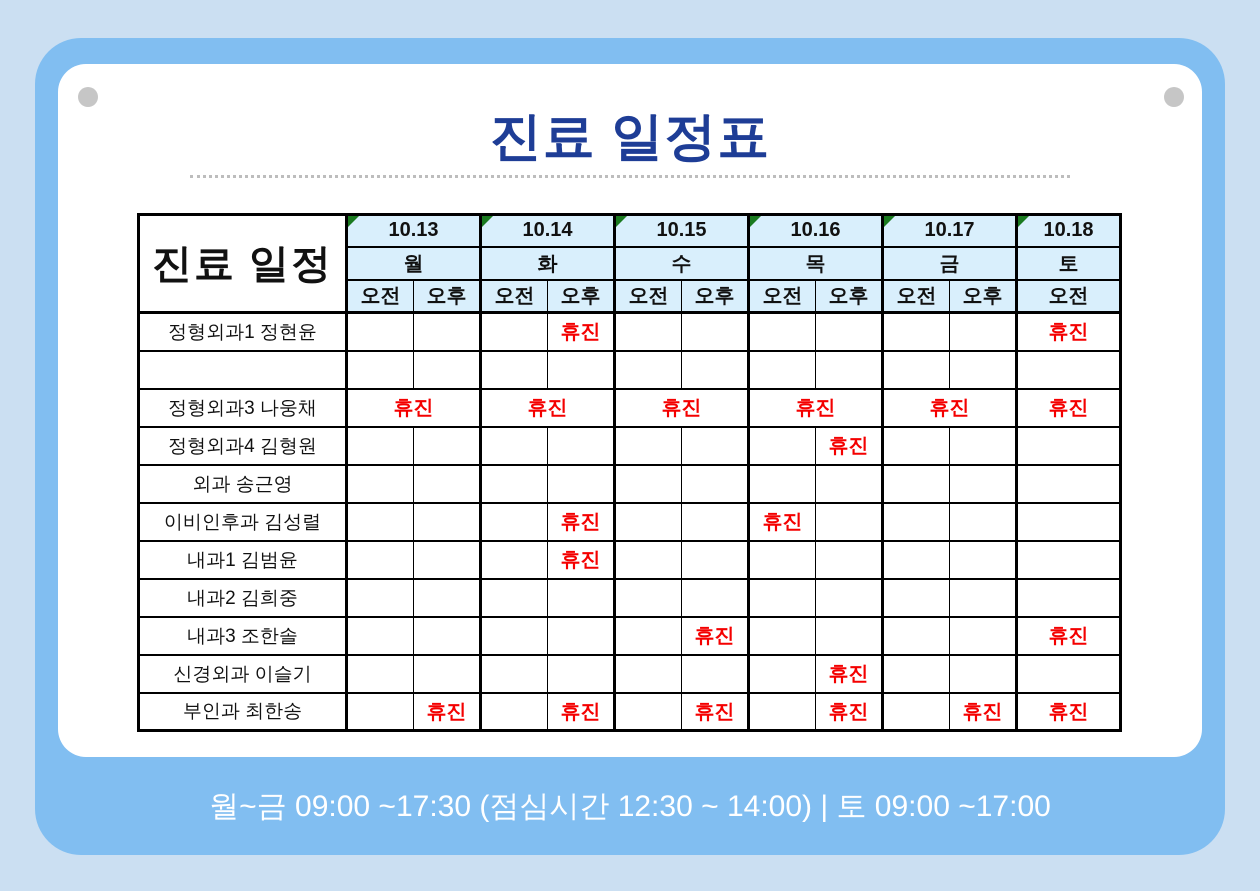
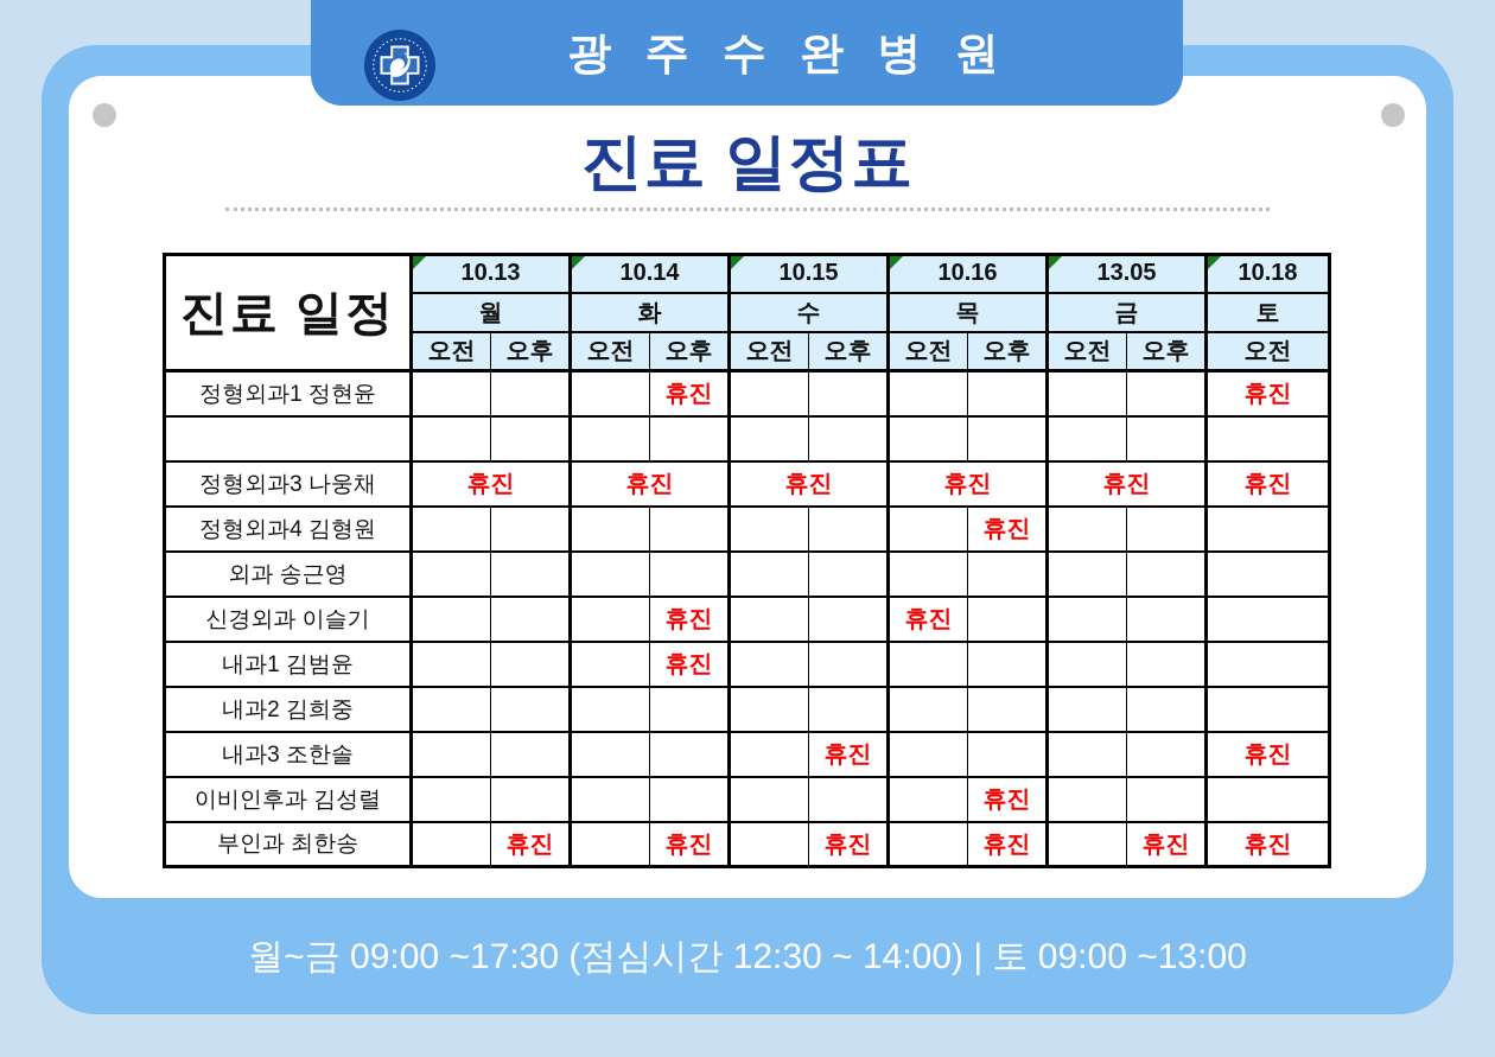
+ 광 주 수 완 병 원
  진료 일정표
- 진료 일정	10.13	10.14	10.15	10.16	10.17	10.18
+ 진료 일정	10.13	10.14	10.15	10.16	13.05	10.18
  월	화	수	목	금	토
  오전	오후	오전	오후	오전	오후	오전	오후	오전	오후	오전
  정형외과1 정현윤				휴진							휴진
  정형외과3 나웅채	휴진	휴진	휴진	휴진	휴진	휴진
  정형외과4 김형원								휴진
  외과 송근영
- 이비인후과 김성렬				휴진			휴진
+ 신경외과 이슬기				휴진			휴진
  내과1 김범윤				휴진
  내과2 김희중
  내과3 조한솔						휴진					휴진
- 신경외과 이슬기								휴진
+ 이비인후과 김성렬								휴진
  부인과 최한송		휴진		휴진		휴진		휴진		휴진	휴진
- 월~금 09:00 ~17:30 (점심시간 12:30 ~ 14:00) | 토 09:00 ~17:00
+ 월~금 09:00 ~17:30 (점심시간 12:30 ~ 14:00) | 토 09:00 ~13:00
